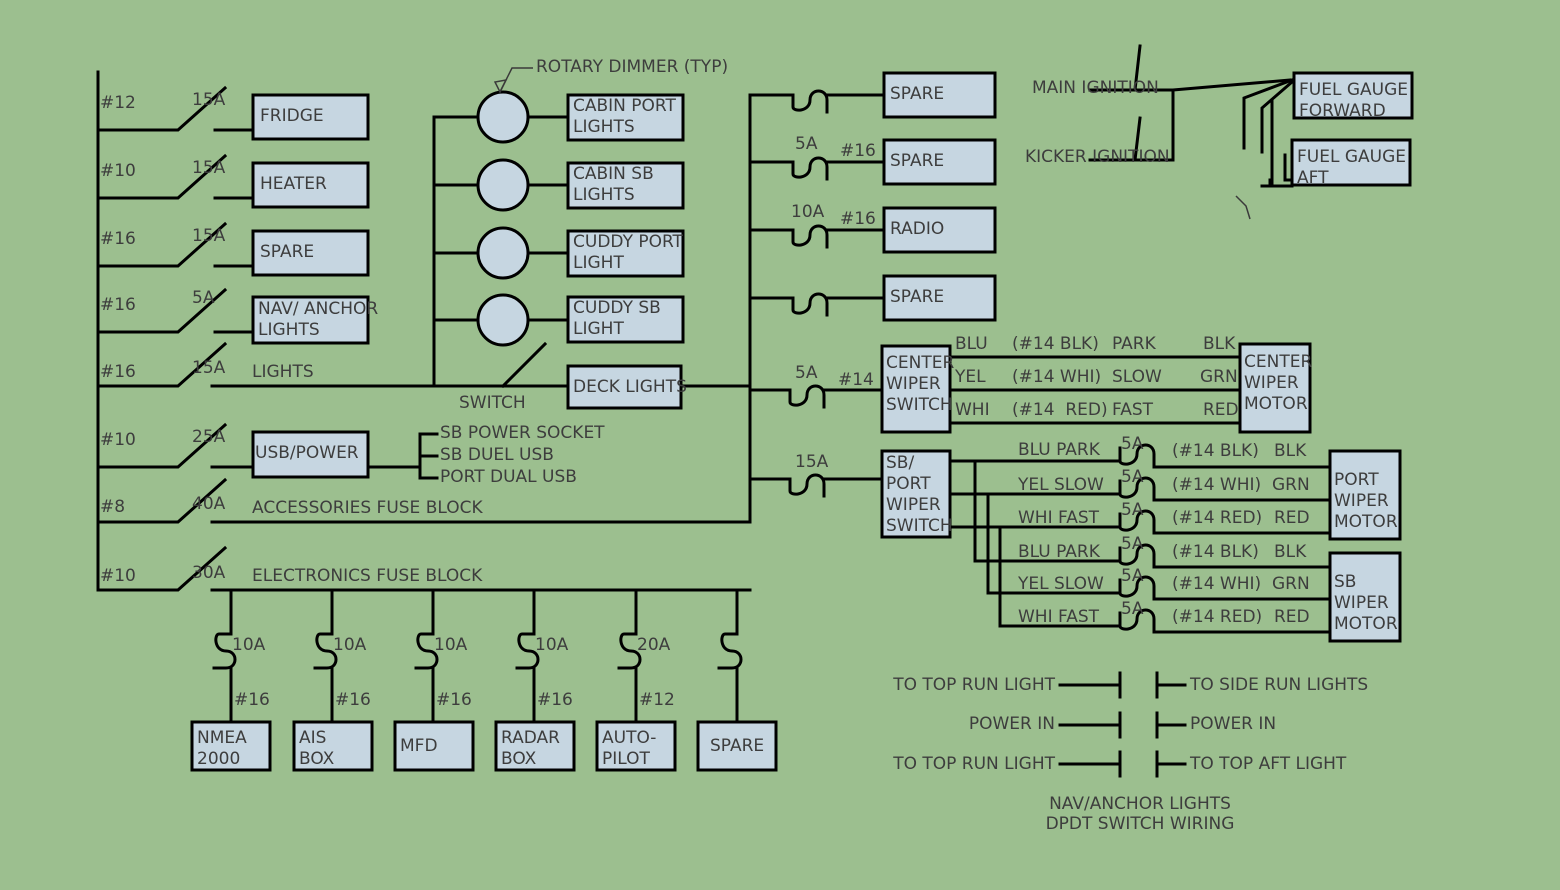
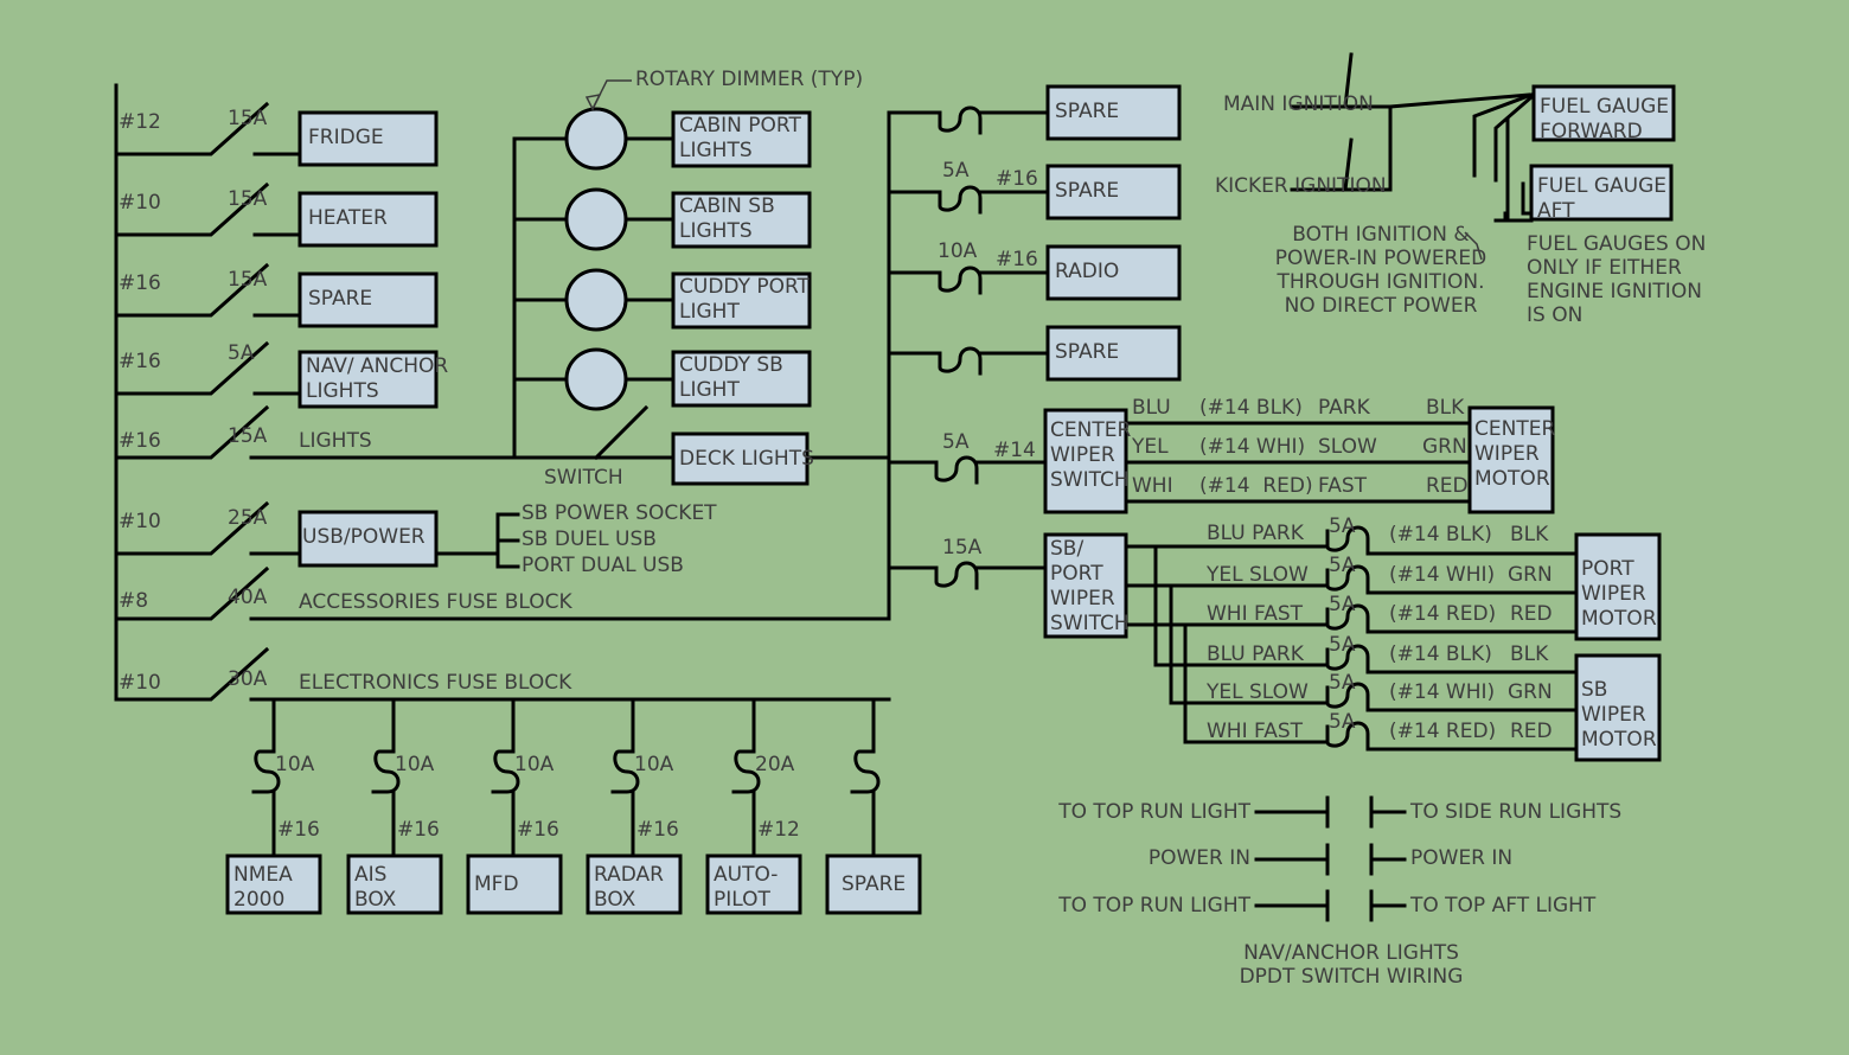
  #12
  15A
  #10
  15A
  #16
  15A
  #16
  5A
  #16
  15A
  #10
  25A
  #8
  40A
  #10
  30A
  FRIDGE
  HEATER
  SPARE
  NAV/ ANCHOR
  LIGHTS
  USB/POWER
  LIGHTS
  SWITCH
  ACCESSORIES FUSE BLOCK
  ELECTRONICS FUSE BLOCK
  ROTARY DIMMER (TYP)
  CABIN PORT
  LIGHTS
  CABIN SB
  LIGHTS
  CUDDY PORT
  LIGHT
  CUDDY SB
  LIGHT
  DECK LIGHTS
  SB POWER SOCKET
  SB DUEL USB
  PORT DUAL USB
  10A
  #16
  10A
  #16
  10A
  #16
  10A
  #16
  20A
  #12
  NMEA
  2000
  AIS
  BOX
  MFD
  RADAR
  BOX
  AUTO-
  PILOT
  SPARE
  5A
  #16
  10A
  #16
  SPARE
  SPARE
  RADIO
  SPARE
  MAIN IGNITION
  KICKER IGNITION
  FUEL GAUGE
  FORWARD
  FUEL GAUGE
  AFT
+ BOTH IGNITION &
+ POWER-IN POWERED
+ THROUGH IGNITION.
+ NO DIRECT POWER
+ FUEL GAUGES ON
+ ONLY IF EITHER
+ ENGINE IGNITION
+ IS ON
  5A
  #14
  CENTER
  WIPER
  SWITCH
  CENTER
  WIPER
  MOTOR
  BLU
  (#14 BLK)
  PARK
  BLK
  YEL
  (#14 WHI)
  SLOW
  GRN
  WHI
  (#14 RED)
  FAST
  RED
  15A
  SB/
  PORT
  WIPER
  SWITCH
  PORT
  WIPER
  MOTOR
  SB
  WIPER
  MOTOR
  BLU PARK
  5A
  (#14 BLK)
  BLK
  YEL SLOW
  5A
  (#14 WHI)
  GRN
  WHI FAST
  5A
  (#14 RED)
  RED
  BLU PARK
  5A
  (#14 BLK)
  BLK
  YEL SLOW
  5A
  (#14 WHI)
  GRN
  WHI FAST
  5A
  (#14 RED)
  RED
  TO TOP RUN LIGHT
  POWER IN
  TO TOP RUN LIGHT
  TO SIDE RUN LIGHTS
  POWER IN
  TO TOP AFT LIGHT
  NAV/ANCHOR LIGHTS
  DPDT SWITCH WIRING
